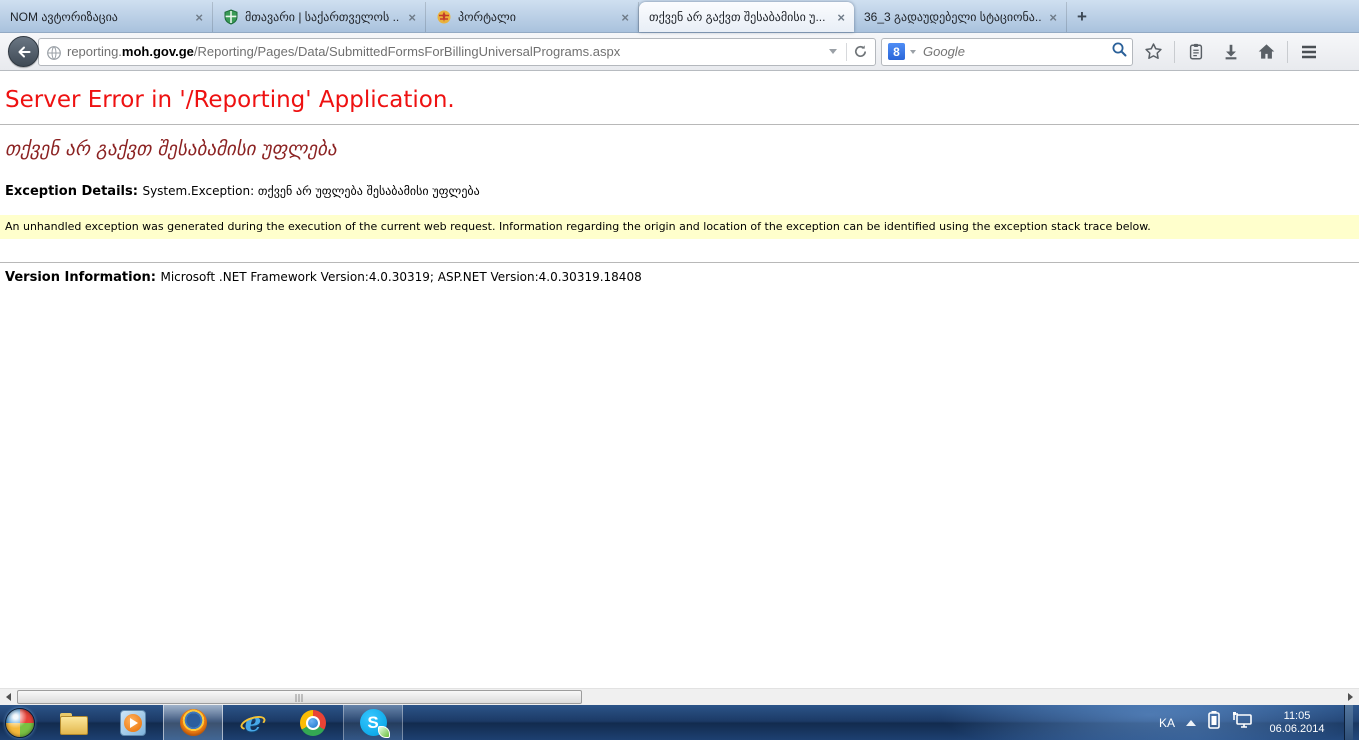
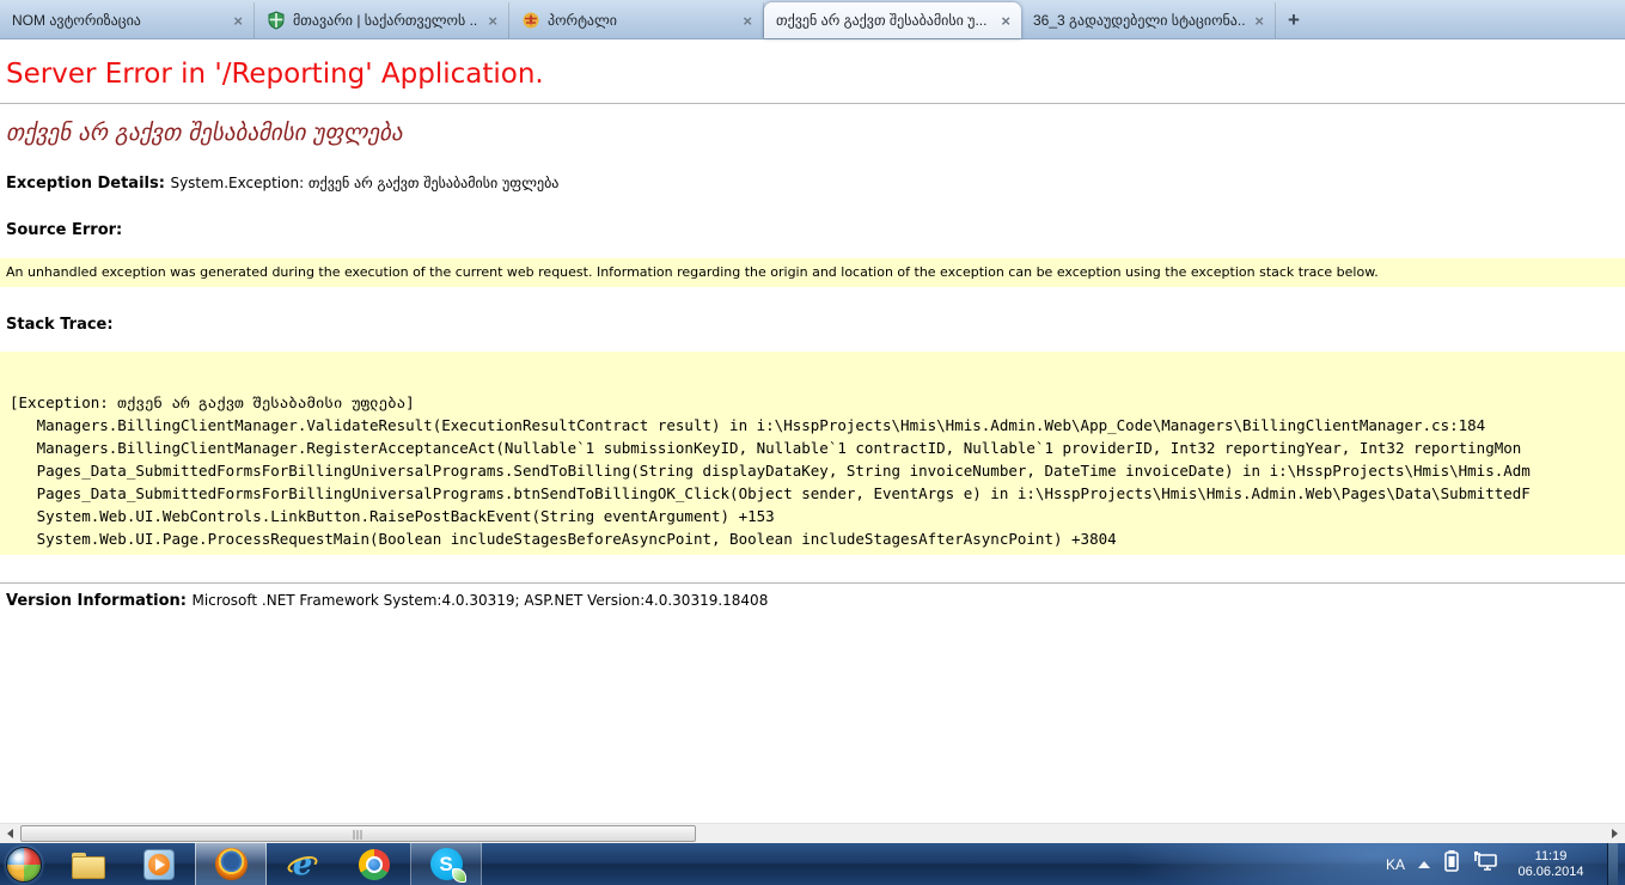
  NOM ავტორიზაცია
  ×
  მთავარი | საქართველოს ..
  ×
  პორტალი
  ×
  თქვენ არ გაქვთ შესაბამისი უ...
  ×
  36_3 გადაუდებელი სტაციონა..
  ×
  +
- reporting.moh.gov.ge/Reporting/Pages/Data/SubmittedFormsForBillingUniversalPrograms.aspx
- 8
- Google
  Server Error in '/Reporting' Application.
  თქვენ არ გაქვთ შესაბამისი უფლება
- Exception Details: System.Exception: თქვენ არ უფლება შესაბამისი უფლება
+ Exception Details: System.Exception: თქვენ არ გაქვთ შესაბამისი უფლება
+ Source Error:
- An unhandled exception was generated during the execution of the current web request. Information regarding the origin and location of the exception can be identified using the exception stack trace below.
+ An unhandled exception was generated during the execution of the current web request. Information regarding the origin and location of the exception can be exception using the exception stack trace below.
+ Stack Trace:
+ [Exception: თქვენ არ გაქვთ შესაბამისი უფლება]
+ Managers.BillingClientManager.ValidateResult(ExecutionResultContract result) in i:\HsspProjects\Hmis\Hmis.Admin.Web\App_Code\Managers\BillingClientManager.cs:184
+ Managers.BillingClientManager.RegisterAcceptanceAct(Nullable`1 submissionKeyID, Nullable`1 contractID, Nullable`1 providerID, Int32 reportingYear, Int32 reportingMon
+ Pages_Data_SubmittedFormsForBillingUniversalPrograms.SendToBilling(String displayDataKey, String invoiceNumber, DateTime invoiceDate) in i:\HsspProjects\Hmis\Hmis.Adm
+ Pages_Data_SubmittedFormsForBillingUniversalPrograms.btnSendToBillingOK_Click(Object sender, EventArgs e) in i:\HsspProjects\Hmis\Hmis.Admin.Web\Pages\Data\SubmittedF
+ System.Web.UI.WebControls.LinkButton.RaisePostBackEvent(String eventArgument) +153
+ System.Web.UI.Page.ProcessRequestMain(Boolean includeStagesBeforeAsyncPoint, Boolean includeStagesAfterAsyncPoint) +3804
- Version Information: Microsoft .NET Framework Version:4.0.30319; ASP.NET Version:4.0.30319.18408
+ Version Information: Microsoft .NET Framework System:4.0.30319; ASP.NET Version:4.0.30319.18408
  e
  S
  KA
- 11:05
+ 11:19
  06.06.2014
